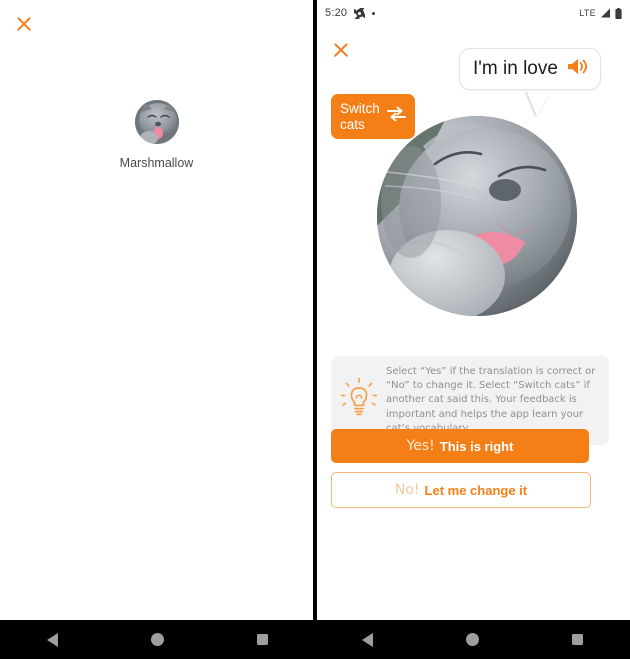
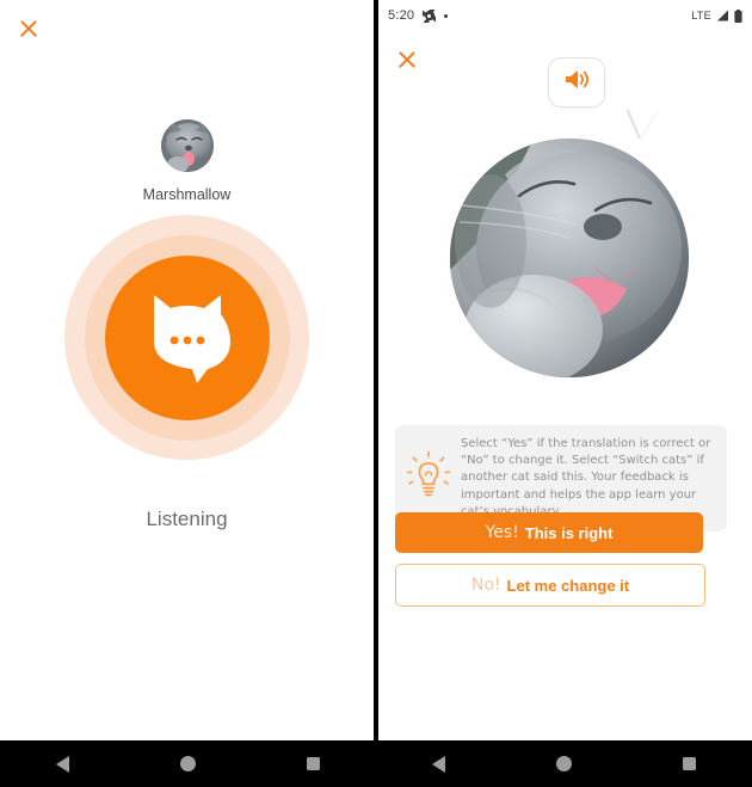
  Marshmallow
+ Listening
  5:20
  LTE
- I'm in love
- Switch
- cats
  Select “Yes” if the translation is correct or “No” to change it. Select “Switch cats” if another cat said this. Your feedback is important and helps the app learn your
  Yes!
  This is right
  No!
  Let me change it
